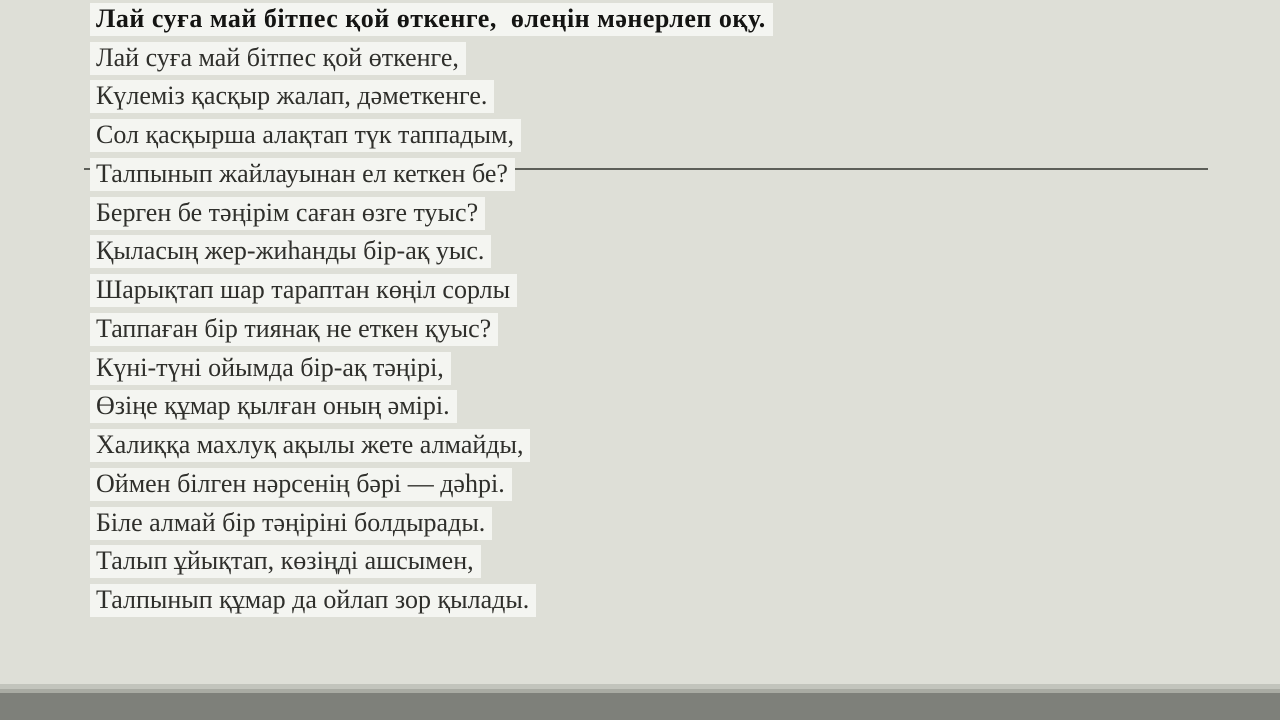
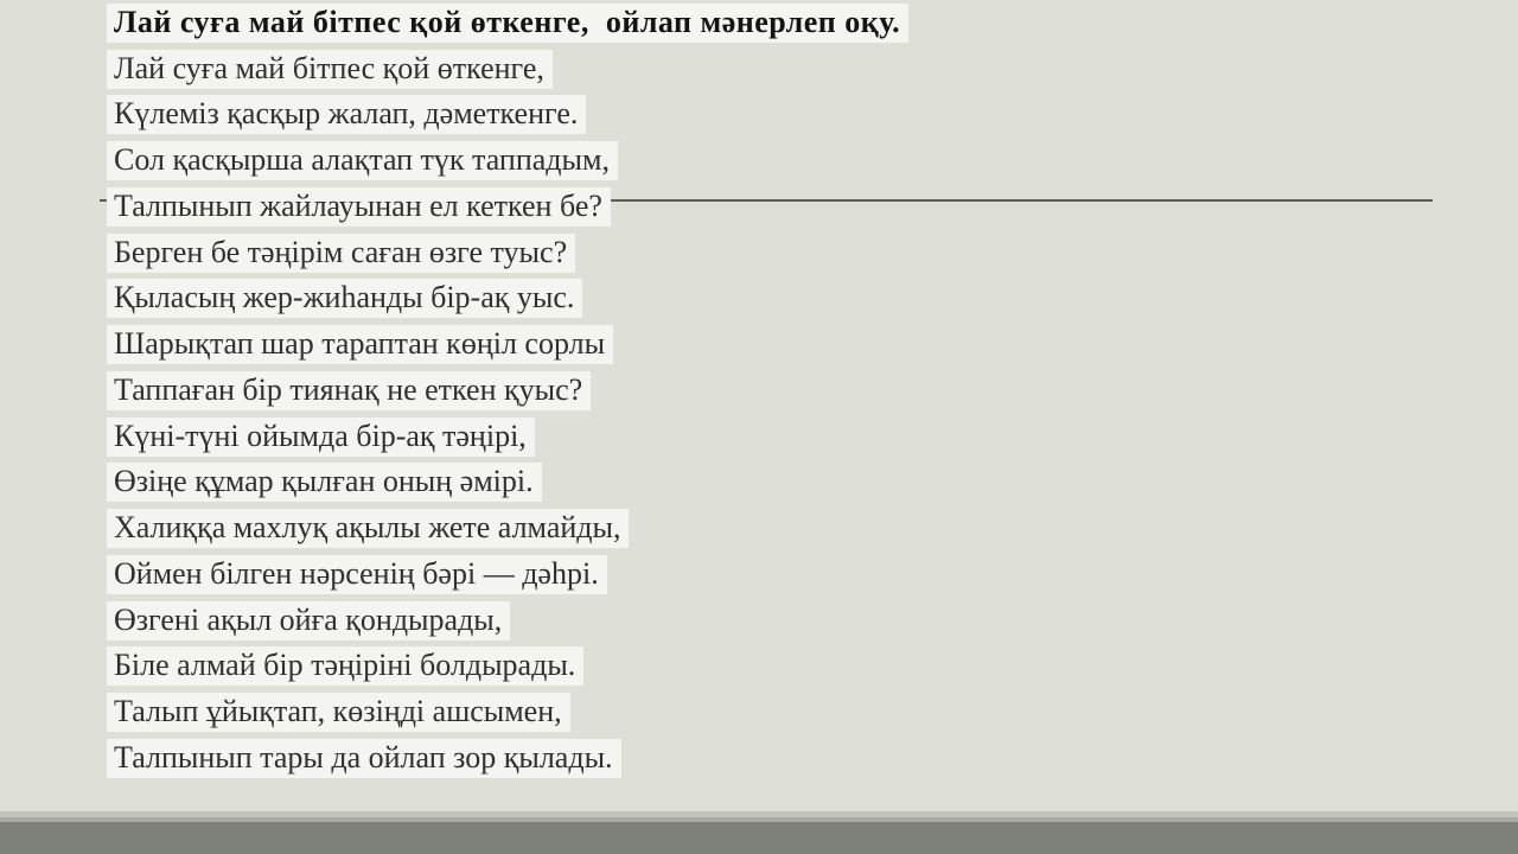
- Лай суға май бітпес қой өткенге, өлеңін мәнерлеп оқу.
+ Лай суға май бітпес қой өткенге, ойлап мәнерлеп оқу.
  Лай суға май бітпес қой өткенге,
  Күлеміз қасқыр жалап, дәметкенге.
  Сол қасқырша алақтап түк таппадым,
  Талпынып жайлауынан ел кеткен бе?
  Берген бе тәңірім саған өзге туыс?
  Қыласың жер-жиһанды бір-ақ уыс.
  Шарықтап шар тараптан көңіл сорлы
  Таппаған бір тиянақ не еткен қуыс?
  Күні-түні ойымда бір-ақ тәңірі,
  Өзіңе құмар қылған оның әмірі.
  Халиққа махлуқ ақылы жете алмайды,
  Оймен білген нәрсенің бәрі — дәһрі.
+ Өзгені ақыл ойға қондырады,
  Біле алмай бір тәңіріні болдырады.
  Талып ұйықтап, көзіңді ашсымен,
- Талпынып құмар да ойлап зор қылады.
+ Талпынып тары да ойлап зор қылады.
